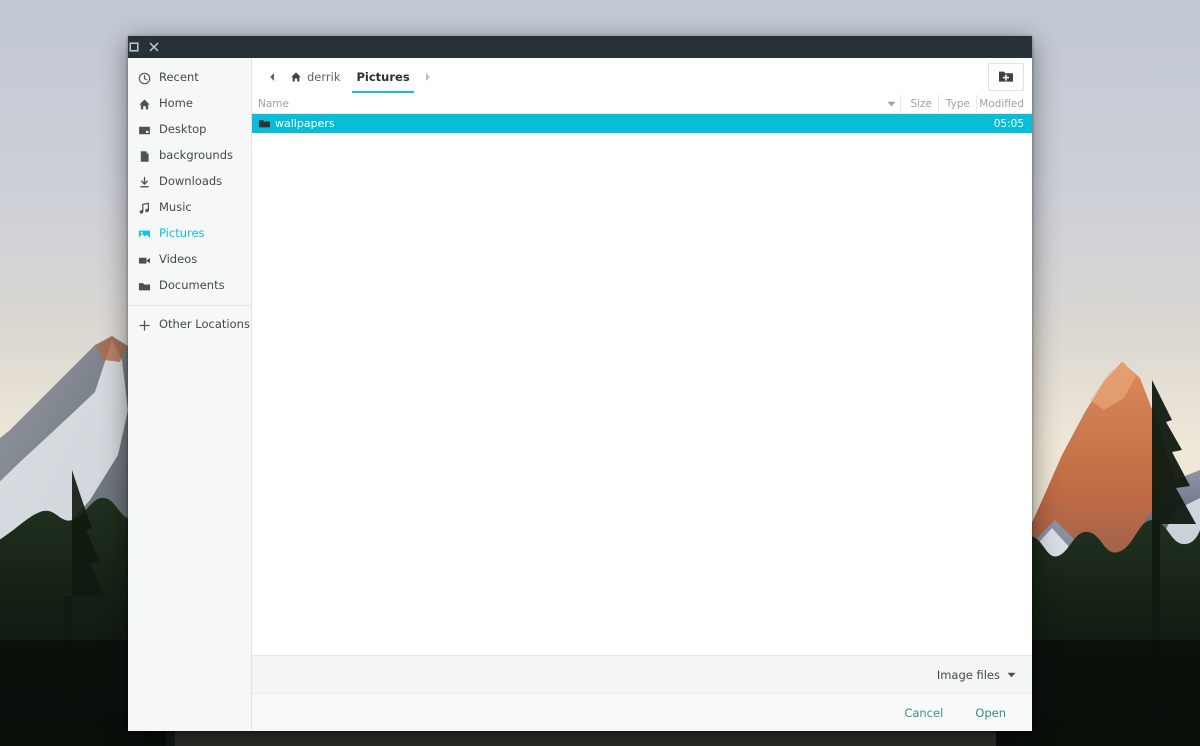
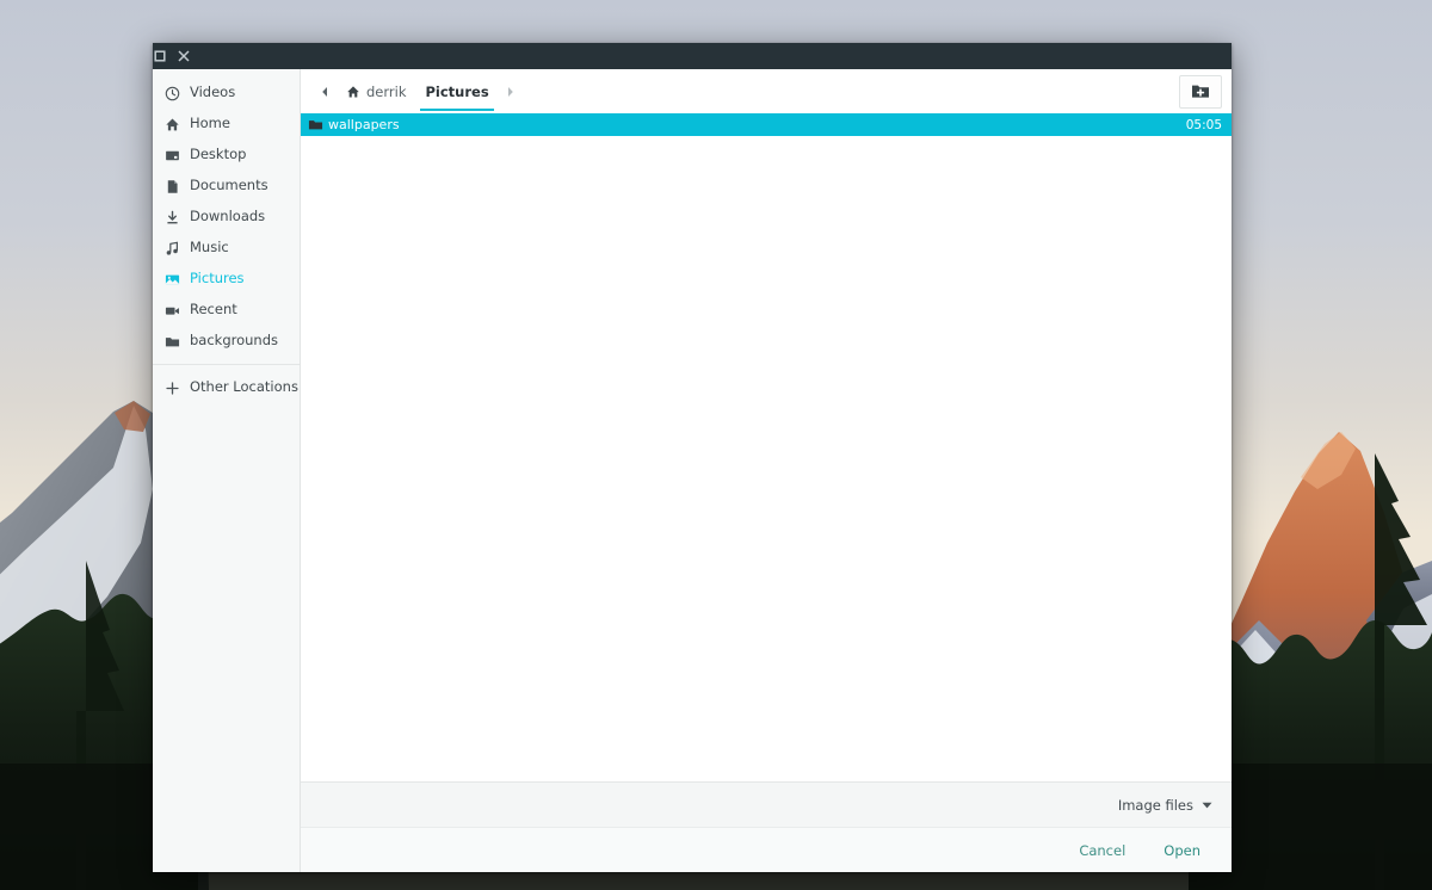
- Recent
+ Videos
  Home
  Desktop
- backgrounds
+ Documents
  Downloads
  Music
  Pictures
- Videos
+ Recent
- Documents
+ backgrounds
  Other Locations
  derrik
  Pictures
- Name
- Size
- Type
- Modified
  wallpapers
  05:05
  Image files
  Cancel
  Open
